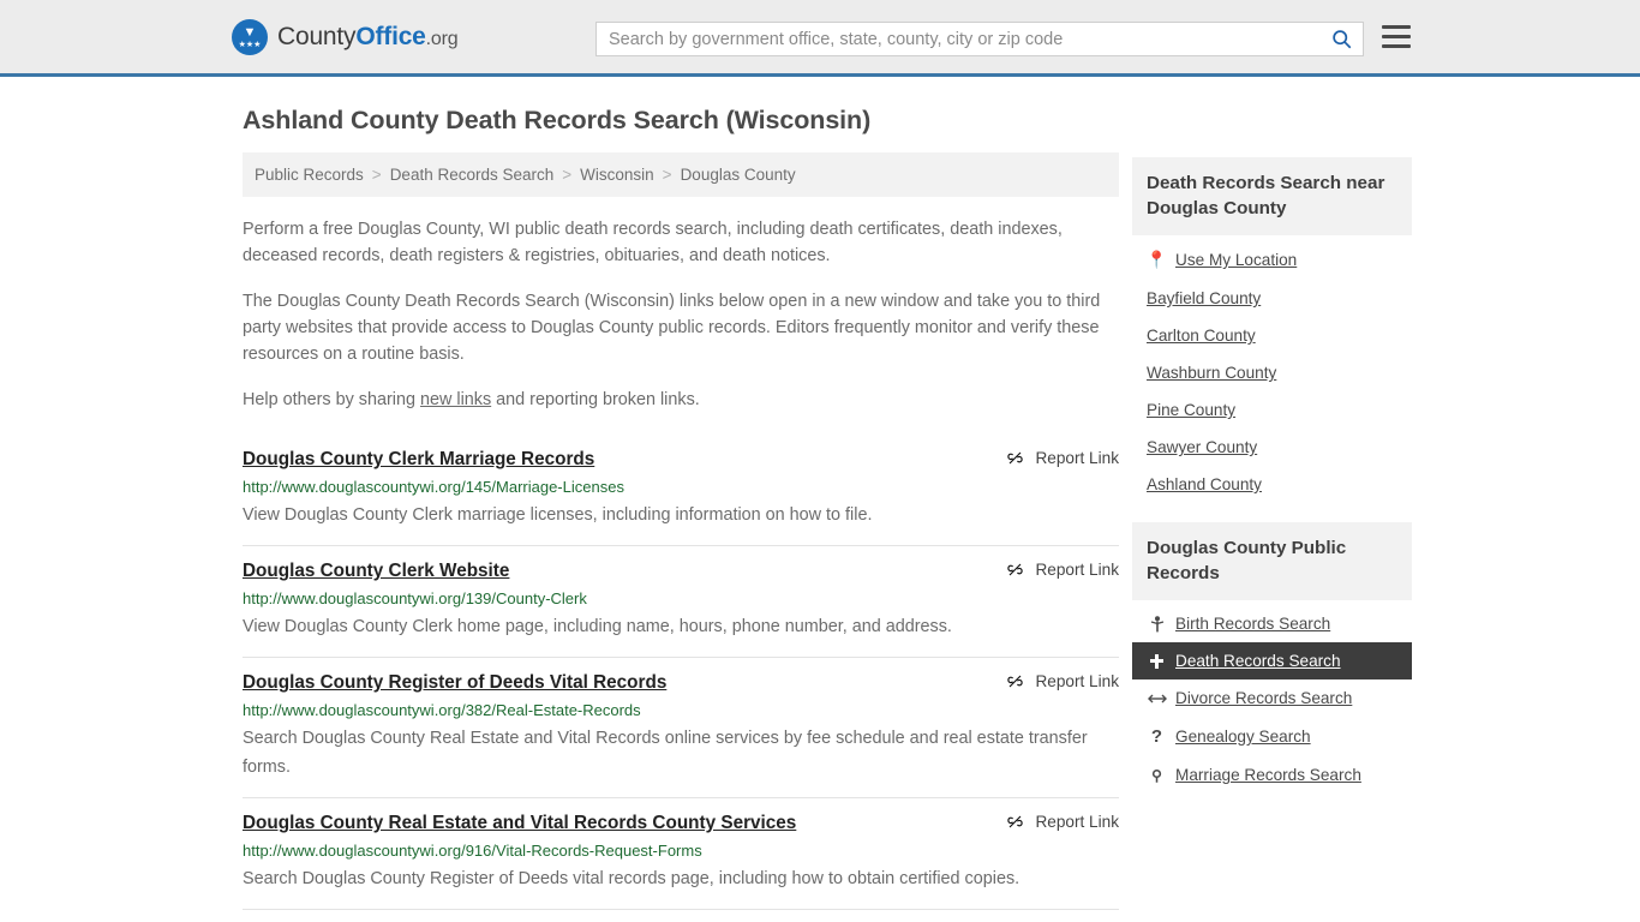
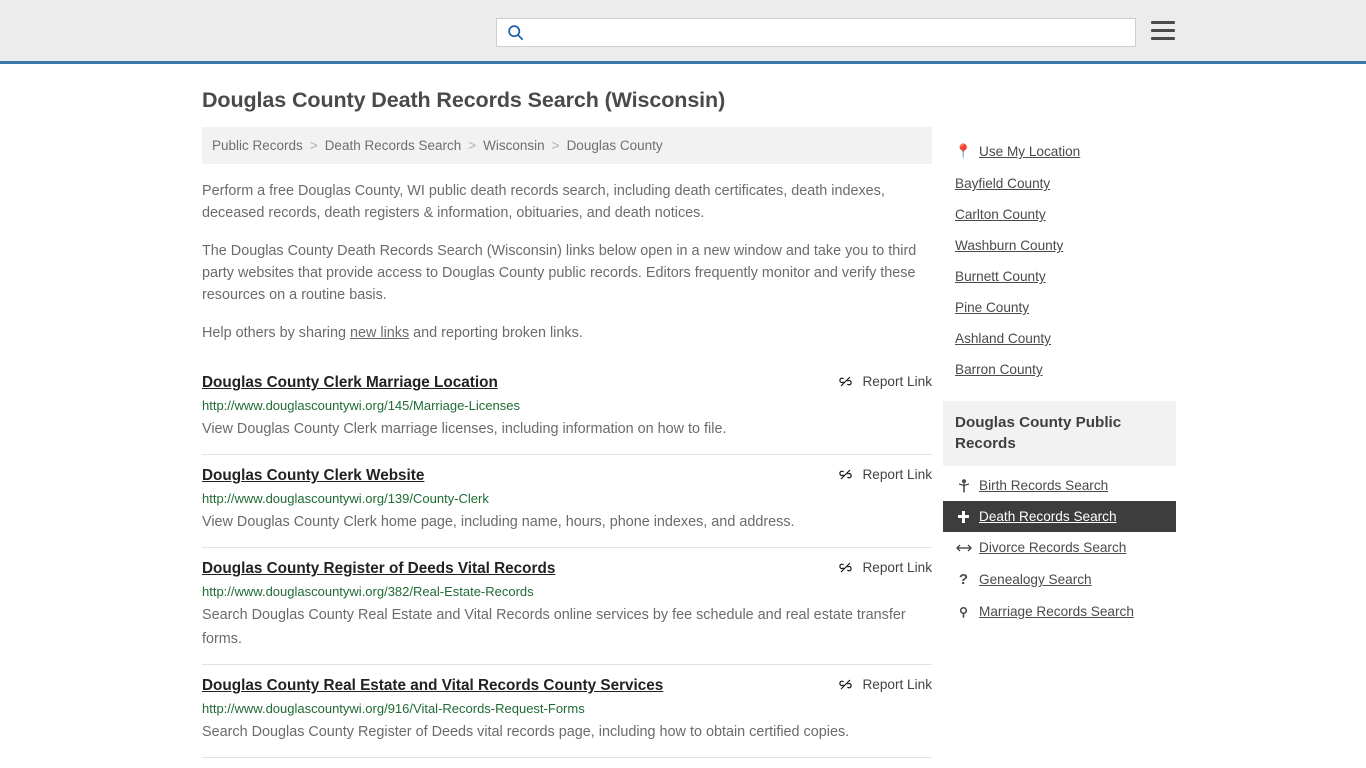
- ▼
- CountyOffice.org
- Search by government office, state, county, city or zip code
- Ashland County Death Records Search (Wisconsin)
+ Douglas County Death Records Search (Wisconsin)
  Public Records
  >
  Death Records Search
  >
  Wisconsin
  >
  Douglas County
- Perform a free Douglas County, WI public death records search, including death certificates, death indexes, deceased records, death registers & registries, obituaries, and death notices.
+ Perform a free Douglas County, WI public death records search, including death certificates, death indexes, deceased records, death registers & information, obituaries, and death notices.
  The Douglas County Death Records Search (Wisconsin) links below open in a new window and take you to third party websites that provide access to Douglas County public records. Editors frequently monitor and verify these resources on a routine basis.
  Help others by sharing new links and reporting broken links.
- Douglas County Clerk Marriage Records
+ Douglas County Clerk Marriage Location
  http://www.douglascountywi.org/145/Marriage-Licenses
  View Douglas County Clerk marriage licenses, including information on how to file.
  Report Link
  Douglas County Clerk Website
  http://www.douglascountywi.org/139/County-Clerk
- View Douglas County Clerk home page, including name, hours, phone number, and address.
+ View Douglas County Clerk home page, including name, hours, phone indexes, and address.
  Report Link
  Douglas County Register of Deeds Vital Records
  http://www.douglascountywi.org/382/Real-Estate-Records
  Search Douglas County Real Estate and Vital Records online services by fee schedule and real estate transfer forms.
  Report Link
  Douglas County Real Estate and Vital Records County Services
  http://www.douglascountywi.org/916/Vital-Records-Request-Forms
  Search Douglas County Register of Deeds vital records page, including how to obtain certified copies.
  Report Link
- Death Records Search near Douglas County
  📍
  Use My Location
  Bayfield County
  Carlton County
  Washburn County
+ Burnett County
  Pine County
- Sawyer County
  Ashland County
+ Barron County
  Douglas County Public Records
  Birth Records Search
  Death Records Search
  Divorce Records Search
  ?
  Genealogy Search
  ⚲
  Marriage Records Search
